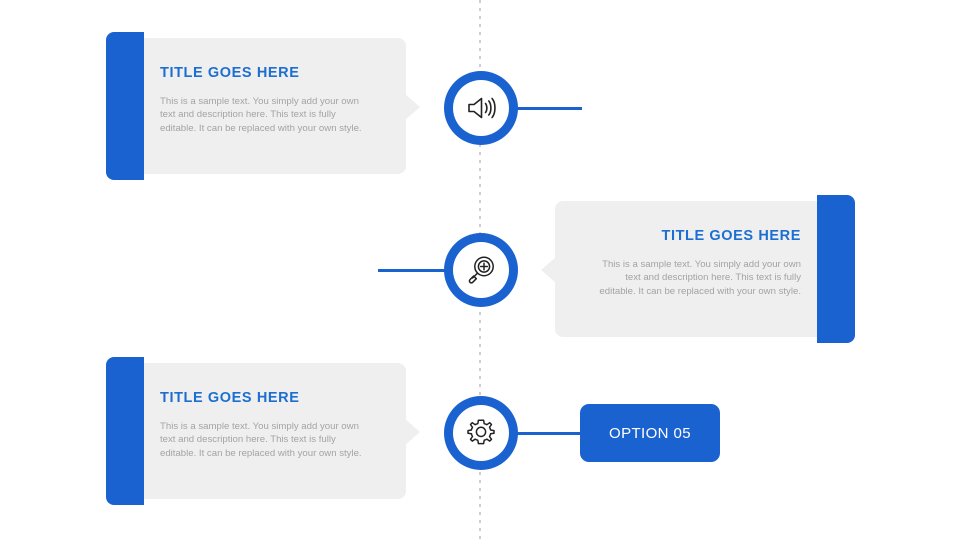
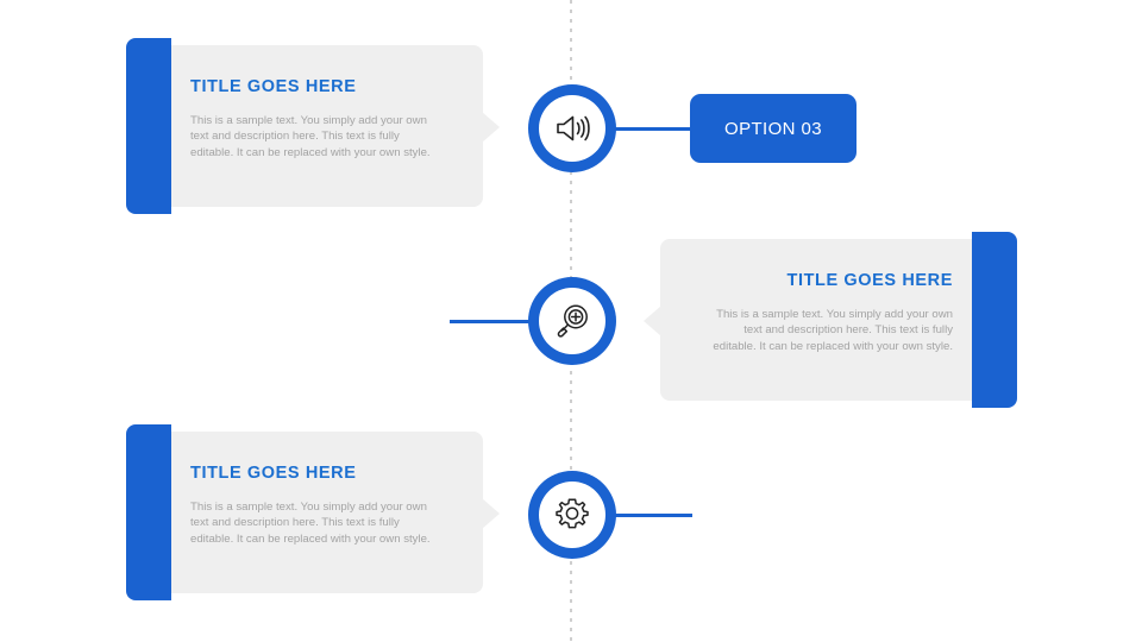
  TITLE GOES HERE
  This is a sample text. You simply add your own text and description here. This text is fully editable. It can be replaced with your own style.
+ OPTION 03
  TITLE GOES HERE
  This is a sample text. You simply add your own text and description here. This text is fully editable. It can be replaced with your own style.
  TITLE GOES HERE
  This is a sample text. You simply add your own text and description here. This text is fully editable. It can be replaced with your own style.
- OPTION 05
